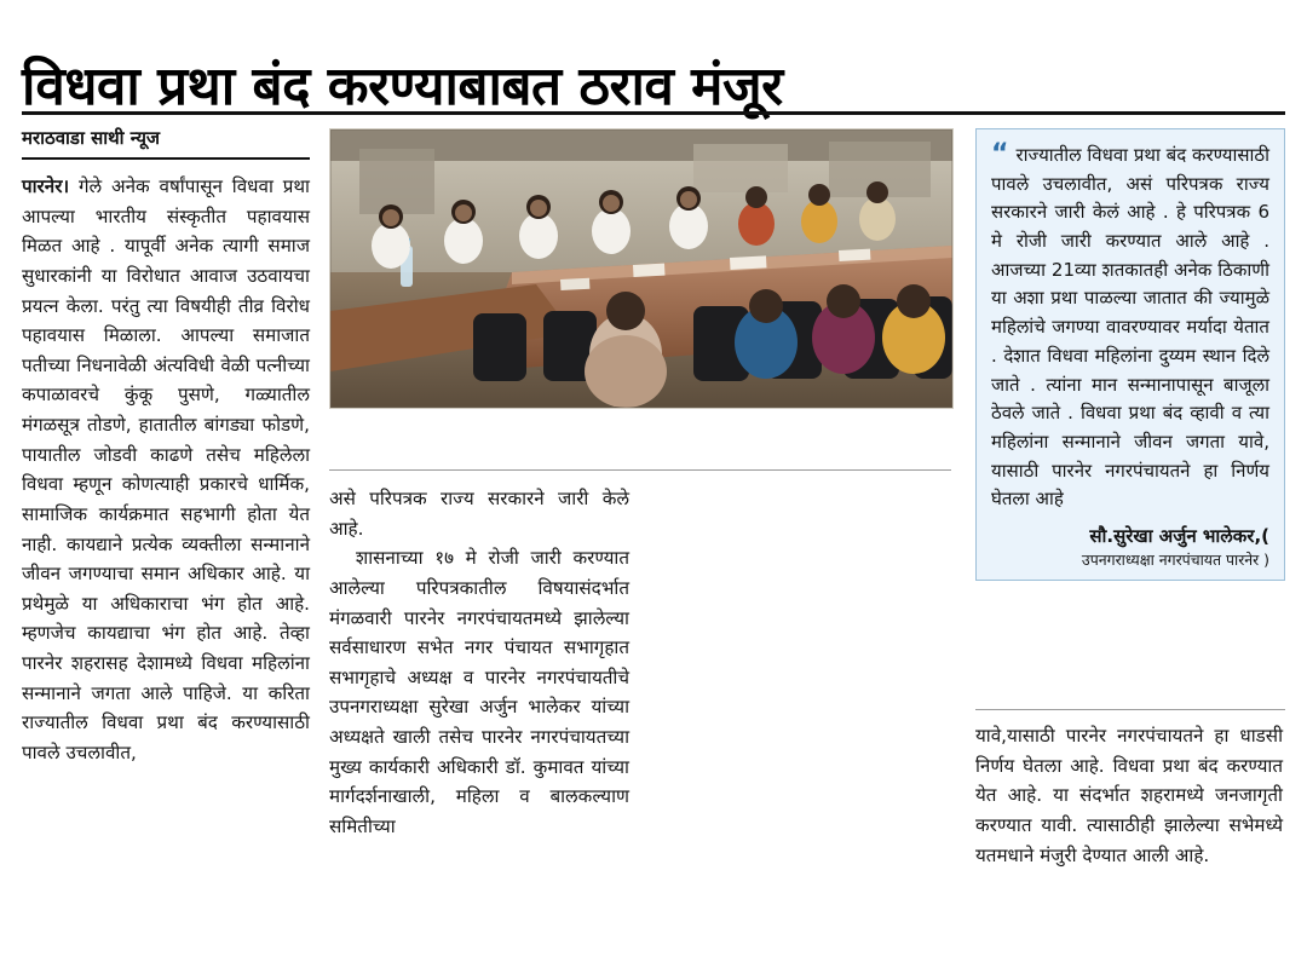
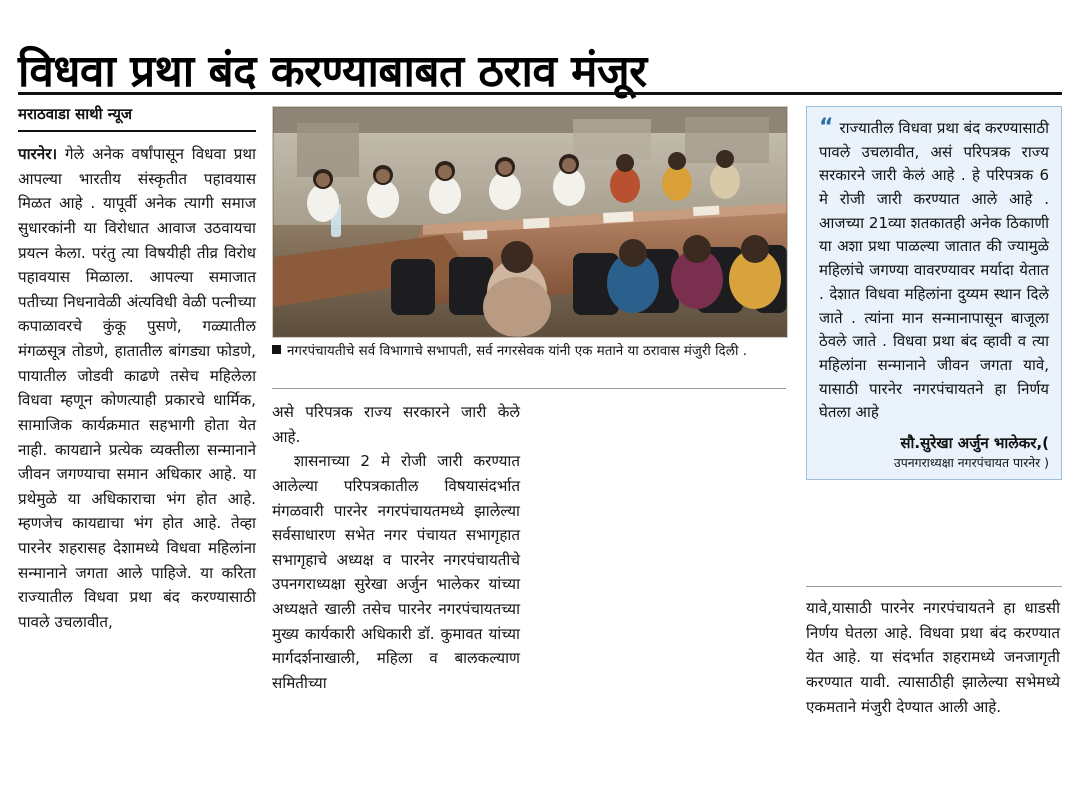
  विधवा प्रथा बंद करण्याबाबत ठराव मंजूर
  मराठवाडा साथी न्यूज
  पारनेर। गेले अनेक वर्षांपासून विधवा प्रथा आपल्या भारतीय संस्कृतीत पहावयास मिळत आहे . यापूर्वी अनेक त्यागी समाज सुधारकांनी या विरोधात आवाज उठवायचा प्रयत्न केला. परंतु त्या विषयीही तीव्र विरोध पहावयास मिळाला. आपल्या समाजात पतीच्या निधनावेळी अंत्यविधी वेळी पत्नीच्या कपाळावरचे कुंकू पुसणे, गळ्यातील मंगळसूत्र तोडणे, हातातील बांगड्या फोडणे, पायातील जोडवी काढणे तसेच महिलेला विधवा म्हणून कोणत्याही प्रकारचे धार्मिक, सामाजिक कार्यक्रमात सहभागी होता येत नाही. कायद्याने प्रत्येक व्यक्तीला सन्मानाने जीवन जगण्याचा समान अधिकार आहे. या प्रथेमुळे या अधिकाराचा भंग होत आहे. म्हणजेच कायद्याचा भंग होत आहे. तेव्हा पारनेर शहरासह देशामध्ये विधवा महिलांना सन्मानाने जगता आले पाहिजे. या करिता राज्यातील विधवा प्रथा बंद करण्यासाठी पावले उचलावीत,
+ नगरपंचायतीचे सर्व विभागाचे सभापती, सर्व नगरसेवक यांनी एक मताने या ठरावास मंजुरी दिली .
  असे परिपत्रक राज्य सरकारने जारी केले आहे.
- शासनाच्या १७ मे रोजी जारी करण्यात आलेल्या परिपत्रकातील विषयासंदर्भात मंगळवारी पारनेर नगरपंचायतमध्ये झालेल्या सर्वसाधारण सभेत नगर पंचायत सभागृहात सभागृहाचे अध्यक्ष व पारनेर नगरपंचायतीचे उपनगराध्यक्षा सुरेखा अर्जुन भालेकर यांच्या अध्यक्षते खाली तसेच पारनेर नगरपंचायतच्या मुख्य कार्यकारी अधिकारी डॉ. कुमावत यांच्या मार्गदर्शनाखाली, महिला व बालकल्याण समितीच्या
+ शासनाच्या 2 मे रोजी जारी करण्यात आलेल्या परिपत्रकातील विषयासंदर्भात मंगळवारी पारनेर नगरपंचायतमध्ये झालेल्या सर्वसाधारण सभेत नगर पंचायत सभागृहात सभागृहाचे अध्यक्ष व पारनेर नगरपंचायतीचे उपनगराध्यक्षा सुरेखा अर्जुन भालेकर यांच्या अध्यक्षते खाली तसेच पारनेर नगरपंचायतच्या मुख्य कार्यकारी अधिकारी डॉ. कुमावत यांच्या मार्गदर्शनाखाली, महिला व बालकल्याण समितीच्या
  “
  राज्यातील विधवा प्रथा बंद करण्यासाठी पावले उचलावीत, असं परिपत्रक राज्य सरकारने जारी केलं आहे . हे परिपत्रक 6 मे रोजी जारी करण्यात आले आहे . आजच्या 21व्या शतकातही अनेक ठिकाणी या अशा प्रथा पाळल्या जातात की ज्यामुळे महिलांचे जगण्या वावरण्यावर मर्यादा येतात . देशात विधवा महिलांना दुय्यम स्थान दिले जाते . त्यांना मान सन्मानापासून बाजूला ठेवले जाते . विधवा प्रथा बंद व्हावी व त्या महिलांना सन्मानाने जीवन जगता यावे, यासाठी पारनेर नगरपंचायतने हा निर्णय घेतला आहे
  सौ.सुरेखा अर्जुन भालेकर,(
  उपनगराध्यक्षा नगरपंचायत पारनेर )
- यावे,यासाठी पारनेर नगरपंचायतने हा धाडसी निर्णय घेतला आहे. विधवा प्रथा बंद करण्यात येत आहे. या संदर्भात शहरामध्ये जनजागृती करण्यात यावी. त्यासाठीही झालेल्या सभेमध्ये यतमधाने मंजुरी देण्यात आली आहे.
+ यावे,यासाठी पारनेर नगरपंचायतने हा धाडसी निर्णय घेतला आहे. विधवा प्रथा बंद करण्यात येत आहे. या संदर्भात शहरामध्ये जनजागृती करण्यात यावी. त्यासाठीही झालेल्या सभेमध्ये एकमताने मंजुरी देण्यात आली आहे.
